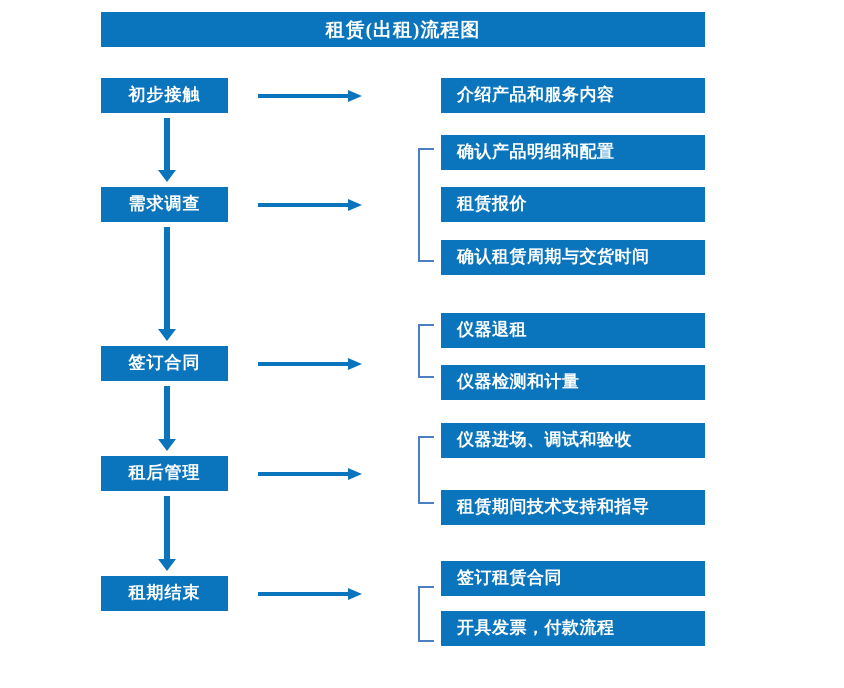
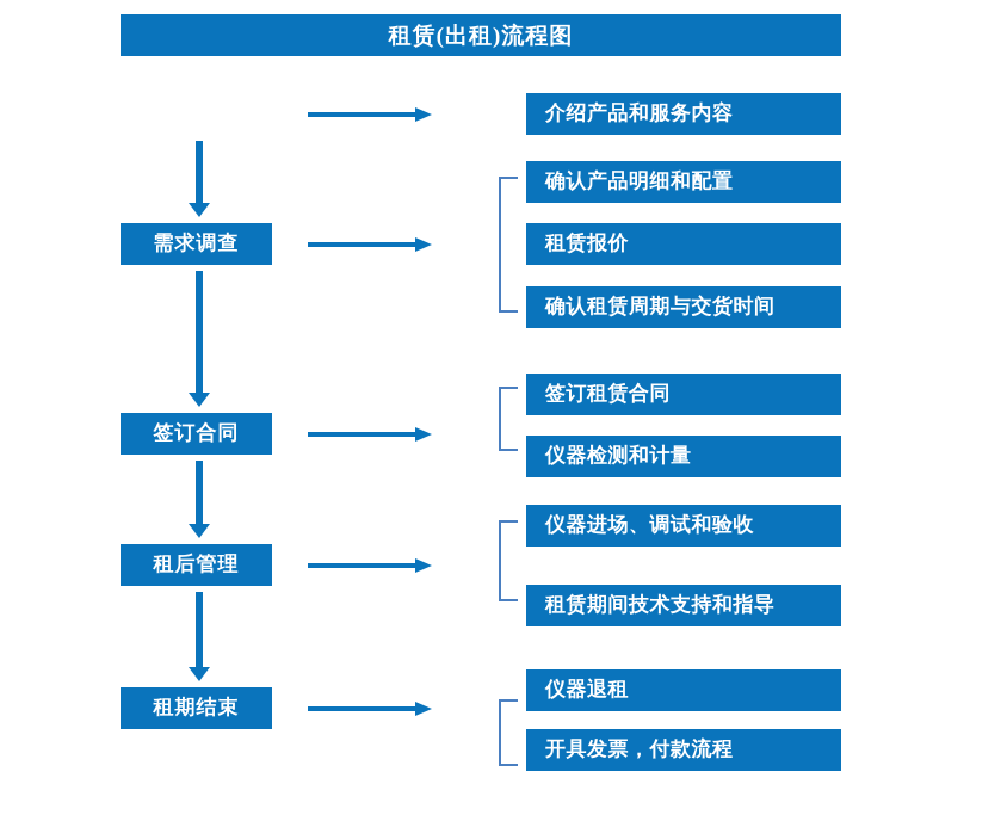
  租赁(出租)流程图
- 初步接触
  需求调查
  签订合同
  租后管理
  租期结束
  介绍产品和服务内容
  确认产品明细和配置
  租赁报价
  确认租赁周期与交货时间
- 仪器退租
+ 签订租赁合同
  仪器检测和计量
  仪器进场、调试和验收
  租赁期间技术支持和指导
- 签订租赁合同
+ 仪器退租
  开具发票，付款流程
